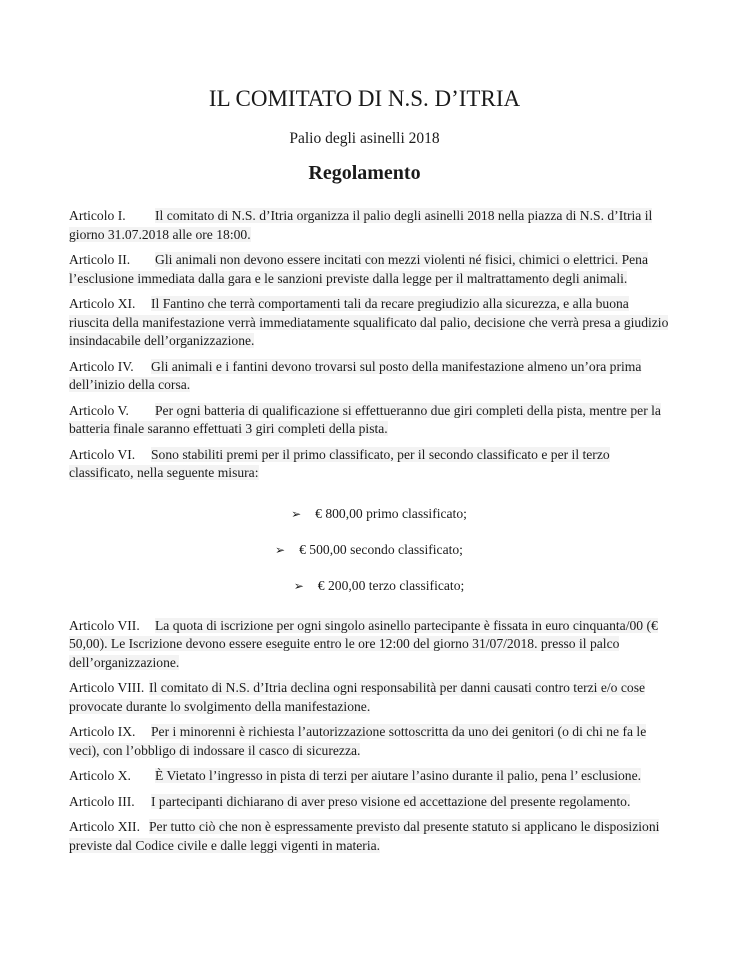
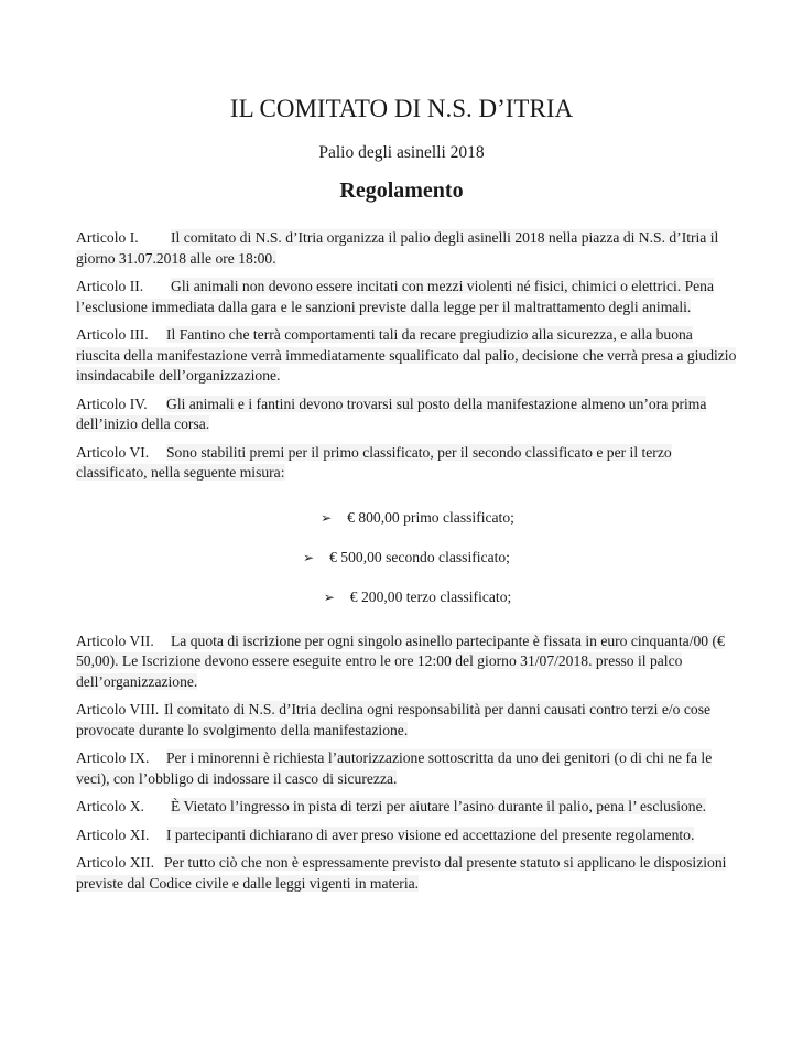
  IL COMITATO DI N.S. D’ITRIA
  Palio degli asinelli 2018
  Regolamento
  Articolo I. Il comitato di N.S. d’Itria organizza il palio degli asinelli 2018 nella piazza di N.S. d’Itria il giorno 31.07.2018 alle ore 18:00.
  Articolo II. Gli animali non devono essere incitati con mezzi violenti né fisici, chimici o elettrici. Pena l’esclusione immediata dalla gara e le sanzioni previste dalla legge per il maltrattamento degli animali.
- Articolo XI. Il Fantino che terrà comportamenti tali da recare pregiudizio alla sicurezza, e alla buona riuscita della manifestazione verrà immediatamente squalificato dal palio, decisione che verrà presa a giudizio insindacabile dell’organizzazione.
+ Articolo III. Il Fantino che terrà comportamenti tali da recare pregiudizio alla sicurezza, e alla buona riuscita della manifestazione verrà immediatamente squalificato dal palio, decisione che verrà presa a giudizio insindacabile dell’organizzazione.
  Articolo IV. Gli animali e i fantini devono trovarsi sul posto della manifestazione almeno un’ora prima dell’inizio della corsa.
- Articolo V. Per ogni batteria di qualificazione si effettueranno due giri completi della pista, mentre per la batteria finale saranno effettuati 3 giri completi della pista.
  Articolo VI. Sono stabiliti premi per il primo classificato, per il secondo classificato e per il terzo classificato, nella seguente misura:
  ➢
  € 800,00 primo classificato;
  ➢
  € 500,00 secondo classificato;
  ➢
  € 200,00 terzo classificato;
  Articolo VII. La quota di iscrizione per ogni singolo asinello partecipante è fissata in euro cinquanta/00 (€ 50,00). Le Iscrizione devono essere eseguite entro le ore 12:00 del giorno 31/07/2018. presso il palco dell’organizzazione.
  Articolo VIII. Il comitato di N.S. d’Itria declina ogni responsabilità per danni causati contro terzi e/o cose provocate durante lo svolgimento della manifestazione.
  Articolo IX. Per i minorenni è richiesta l’autorizzazione sottoscritta da uno dei genitori (o di chi ne fa le veci), con l’obbligo di indossare il casco di sicurezza.
  Articolo X. È Vietato l’ingresso in pista di terzi per aiutare l’asino durante il palio, pena l’ esclusione.
- Articolo III. I partecipanti dichiarano di aver preso visione ed accettazione del presente regolamento.
+ Articolo XI. I partecipanti dichiarano di aver preso visione ed accettazione del presente regolamento.
  Articolo XII. Per tutto ciò che non è espressamente previsto dal presente statuto si applicano le disposizioni previste dal Codice civile e dalle leggi vigenti in materia.
